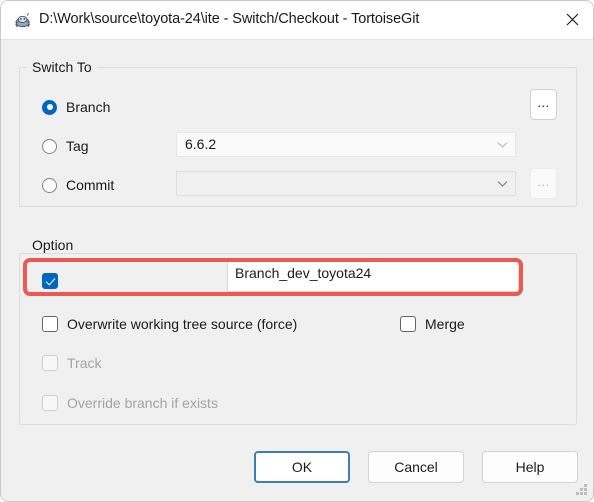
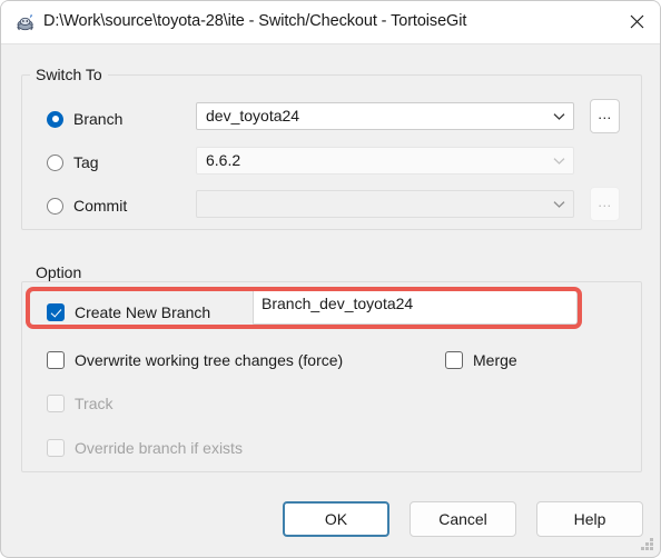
- D:\Work\source\toyota-24\ite - Switch/Checkout - TortoiseGit
+ D:\Work\source\toyota-28\ite - Switch/Checkout - TortoiseGit
  Switch To
  Branch
+ dev_toyota24
  ...
  Tag
  6.6.2
  Commit
  ...
  Option
+ Create New Branch
  Branch_dev_toyota24
- Overwrite working tree source (force)
+ Overwrite working tree changes (force)
  Merge
  Track
  Override branch if exists
  OK
  Cancel
  Help
